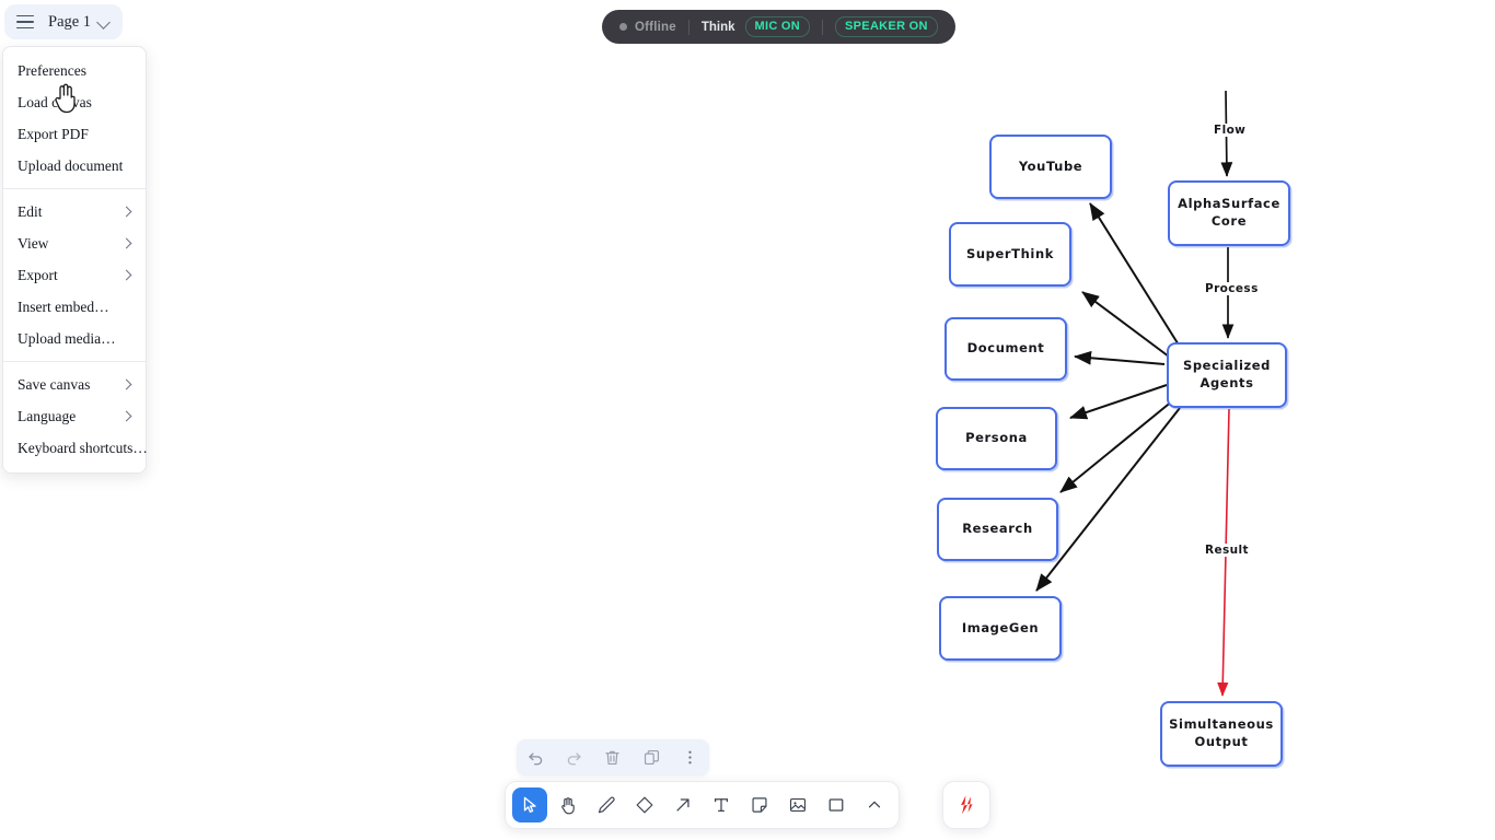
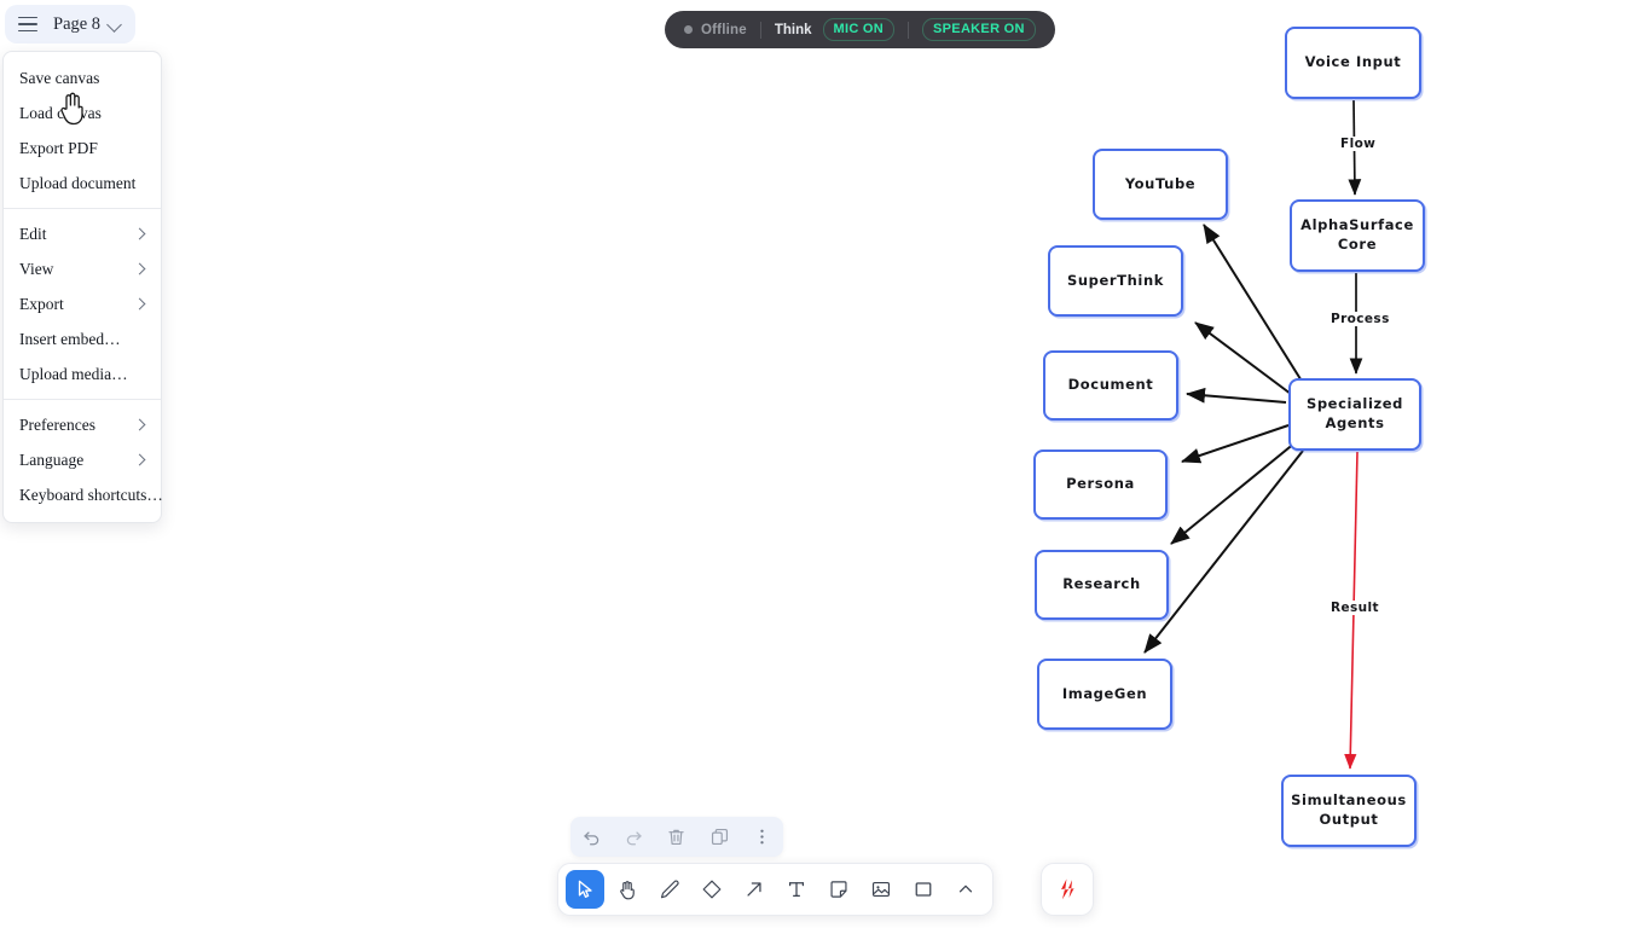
- Page 1
+ Page 8
- Preferences
+ Save canvas
  Load cvas
  Export PDF
  Upload document
  Edit
  View
  Export
  Insert embed…
  Upload media…
- Save canvas
+ Preferences
  Language
  Keyboard shortcuts…
  Offline
  Think
  MIC ON
  SPEAKER ON
+ Voice Input
  AlphaSurface Core
  Specialized Agents
  Simultaneous Output
  YouTube
  SuperThink
  Document
  Persona
  Research
  ImageGen
  Flow
  Process
  Result
